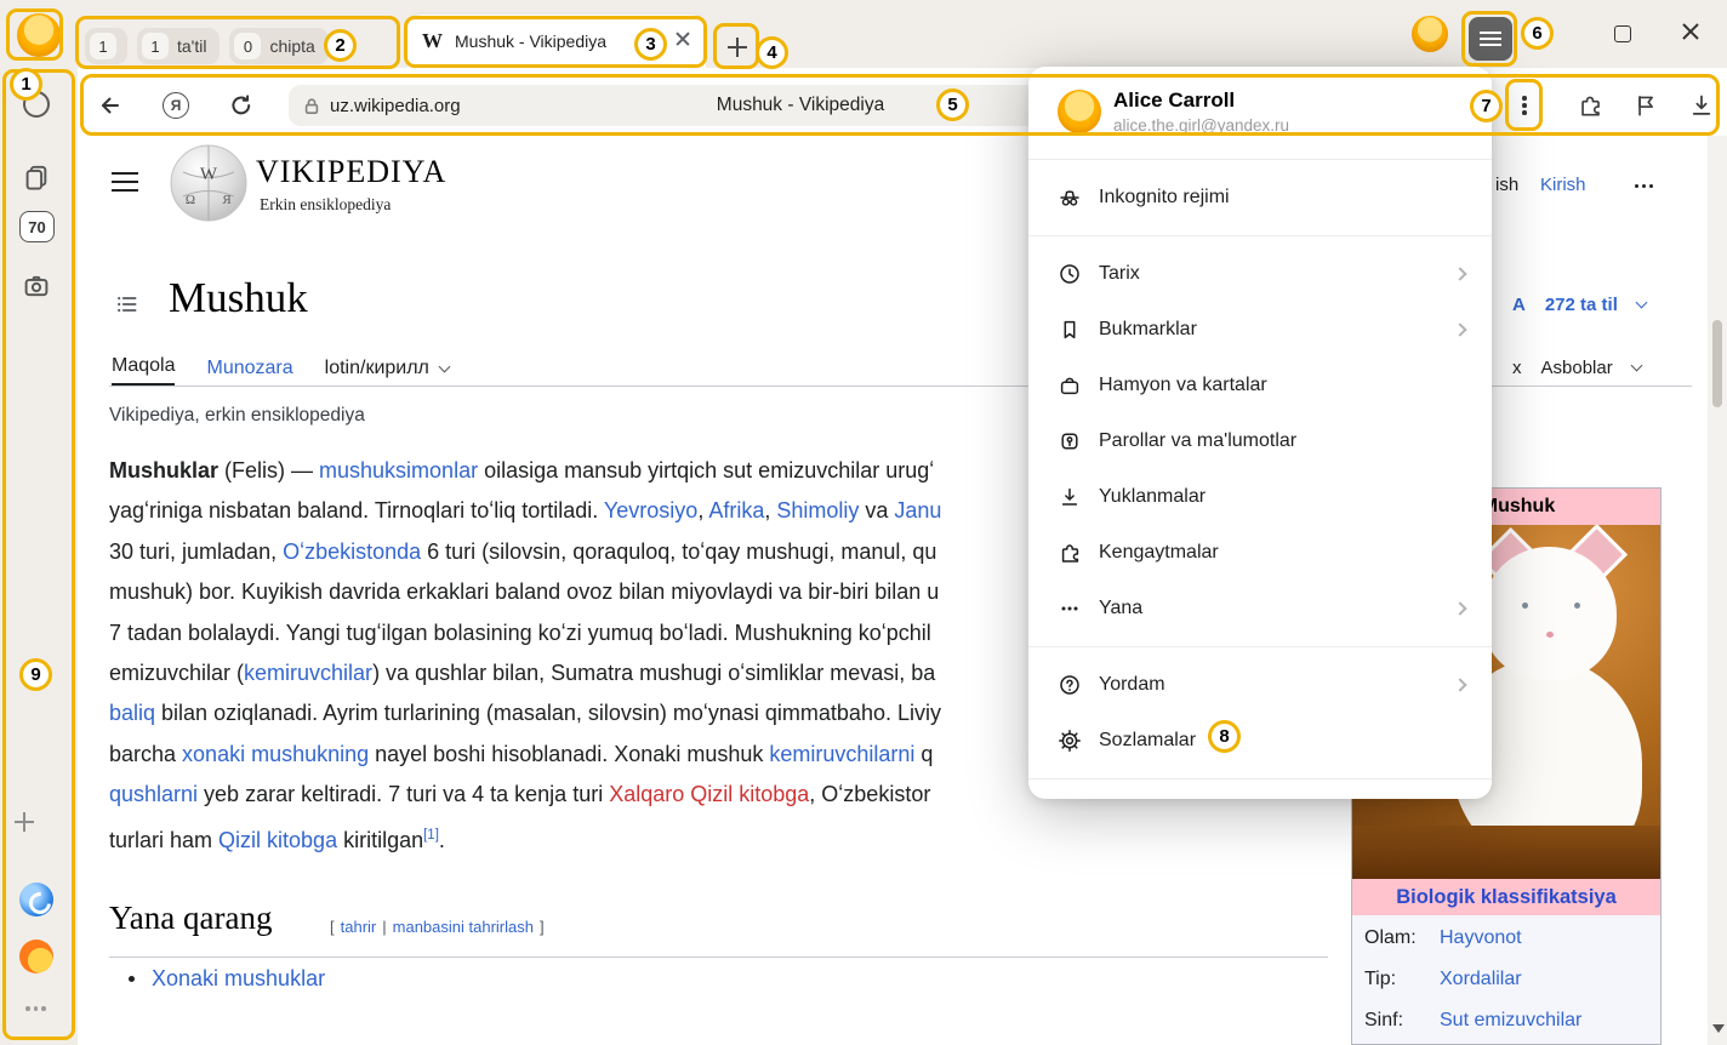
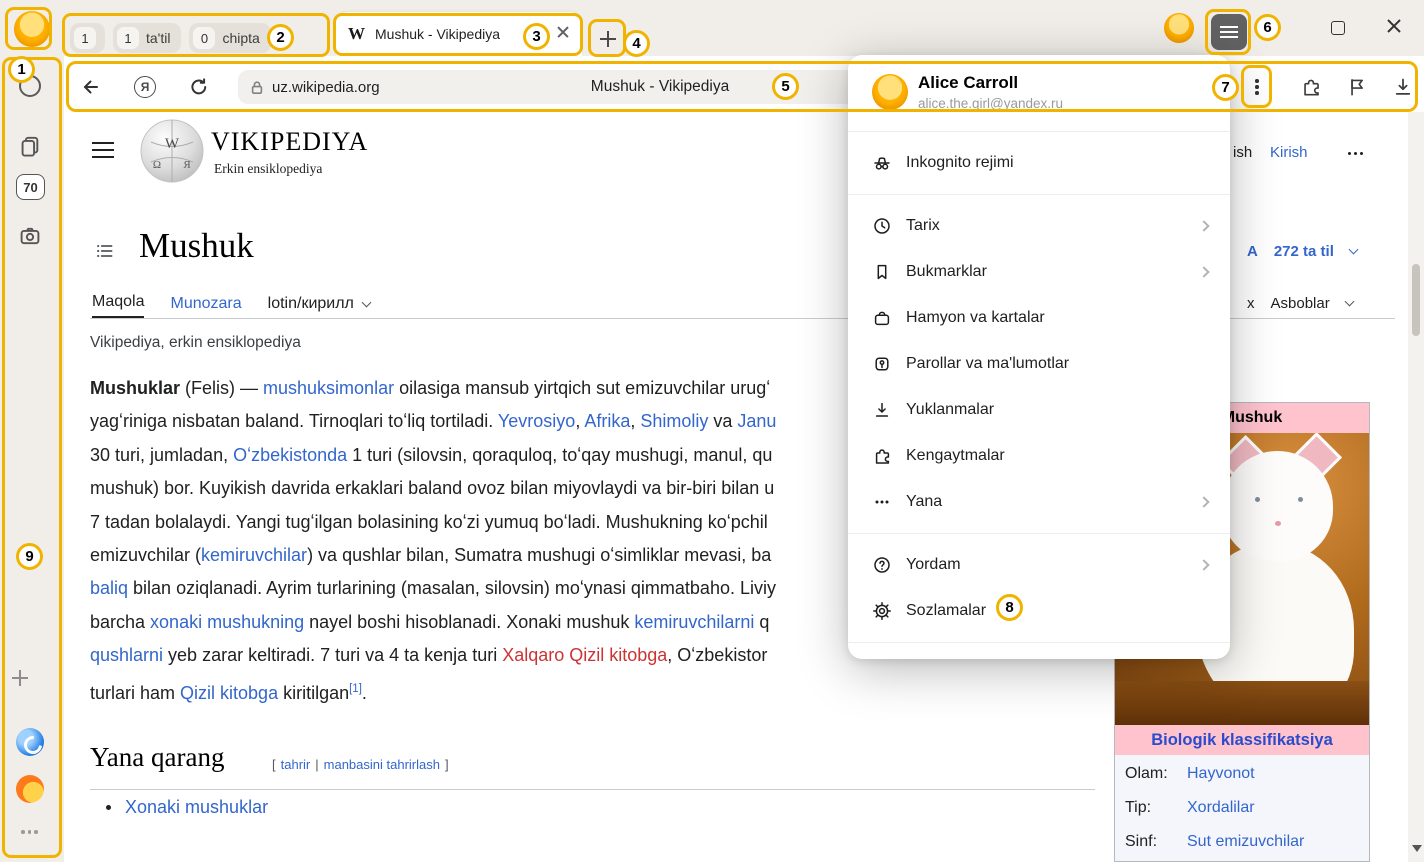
  W
  Ω
  Я
  VIKIPEDIYA
  Erkin ensiklopediya
  ish
  Kirish
  A
  272 ta til
  x
  Asboblar
  Mushuk
  Maqola
  Munozara
  lotin/кирилл
  Vikipediya, erkin ensiklopediya
  Mushuklar (Felis) — mushuksimonlar oilasiga mansub yirtqich sut emizuvchilar urugʻ
  yagʻriniga nisbatan baland. Tirnoqlari toʻliq tortiladi. Yevrosiyo, Afrika, Shimoliy va Janu
- 30 turi, jumladan, Oʻzbekistonda 6 turi (silovsin, qoraquloq, toʻqay mushugi, manul, qu
+ 30 turi, jumladan, Oʻzbekistonda 1 turi (silovsin, qoraquloq, toʻqay mushugi, manul, qu
  mushuk) bor. Kuyikish davrida erkaklari baland ovoz bilan miyovlaydi va bir-biri bilan u
  7 tadan bolalaydi. Yangi tugʻilgan bolasining koʻzi yumuq boʻladi. Mushukning koʻpchil
  emizuvchilar (kemiruvchilar) va qushlar bilan, Sumatra mushugi oʻsimliklar mevasi, ba
  baliq bilan oziqlanadi. Ayrim turlarining (masalan, silovsin) moʻynasi qimmatbaho. Liviy
  barcha xonaki mushukning nayel boshi hisoblanadi. Xonaki mushuk kemiruvchilarni q
  qushlarni yeb zarar keltiradi. 7 turi va 4 ta kenja turi Xalqaro Qizil kitobga, Oʻzbekistor
  turlari ham Qizil kitobga kiritilgan[1].
  Yana qarang
  [
  tahrir
  |
  manbasini tahrirlash
  ]
  Xonaki mushuklar
  ushuk
  Biologik klassifikatsiya
  Olam:
  Hayvonot
  Tip:
  Xordalilar
  Sinf:
  Sut emizuvchilar
  Я
  uz.wikipedia.org
  Mushuk - Vikipediya
  1
  1
  ta'til
  0
  chipta
  W
  Mushuk - Vikipediya
  70
  Alice Carroll
  alice.the.girl@yandex.ru
  Inkognito rejimi
  Tarix
  Bukmarklar
  Hamyon va kartalar
  Parollar va ma'lumotlar
  Yuklanmalar
  Kengaytmalar
  Yana
  Yordam
  Sozlamalar
  1
  2
  3
  4
  5
  6
  7
  8
  9
